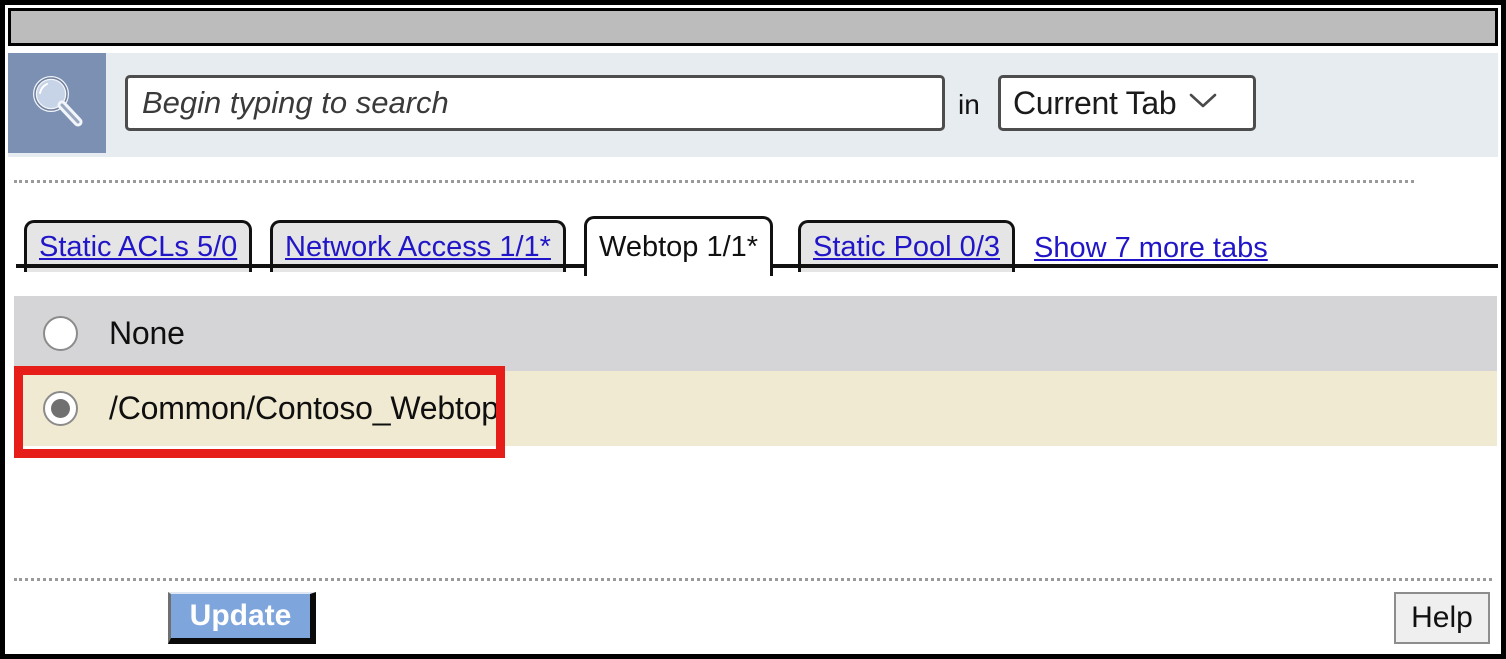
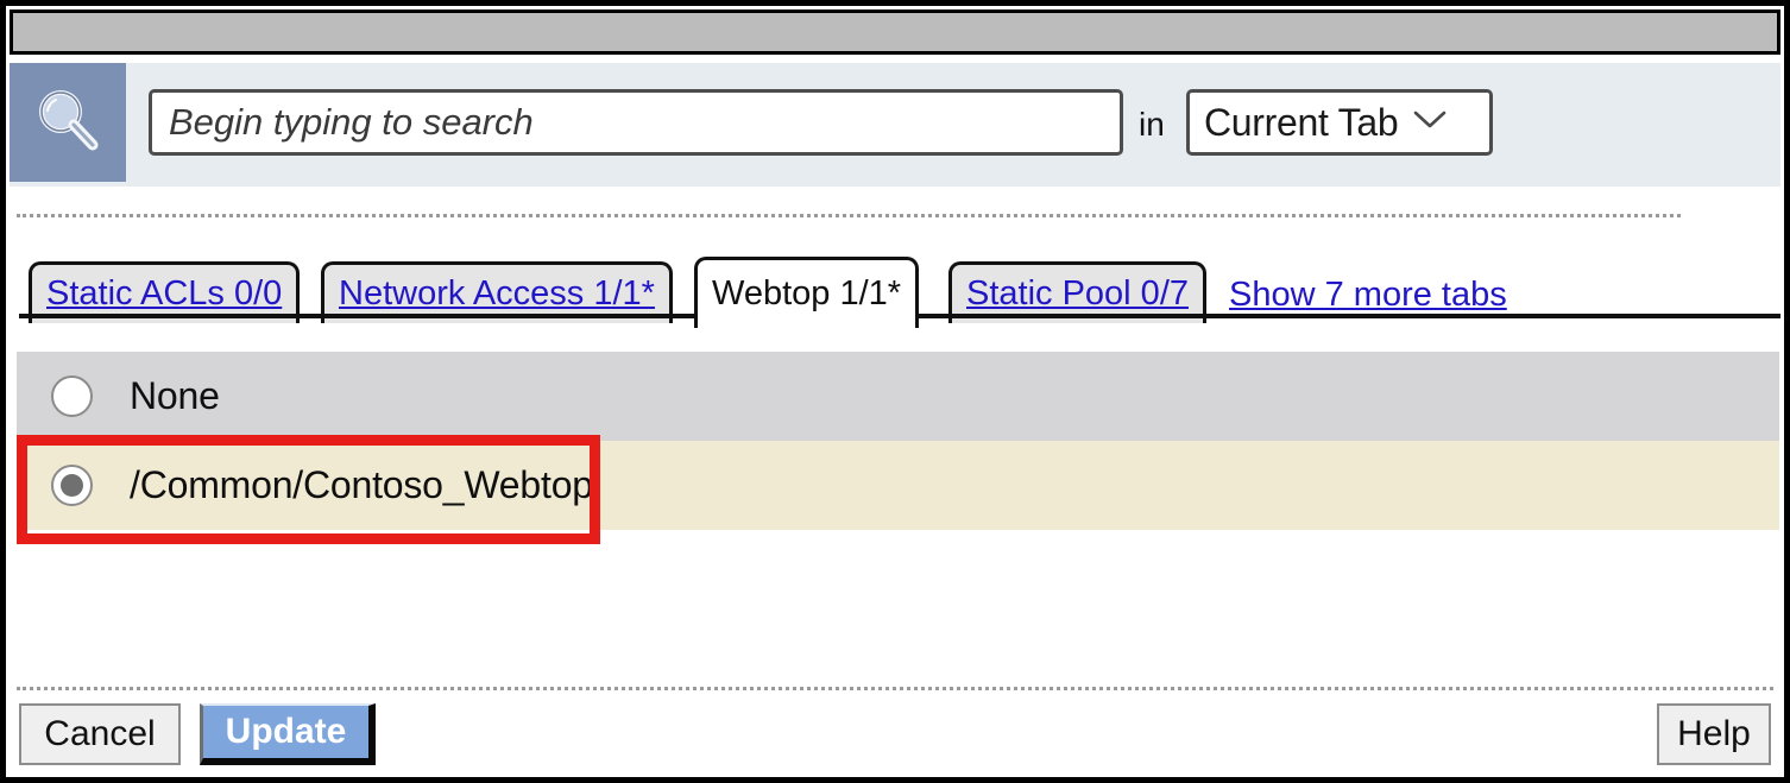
  Begin typing to search
  in
  Current Tab
- Static ACLs 5/0
+ Static ACLs 0/0
  Network Access 1/1*
  Webtop 1/1*
- Static Pool 0/3
+ Static Pool 0/7
  Show 7 more tabs
  None
  /Common/Contoso_Webtop
+ Cancel
  Update
  Help
